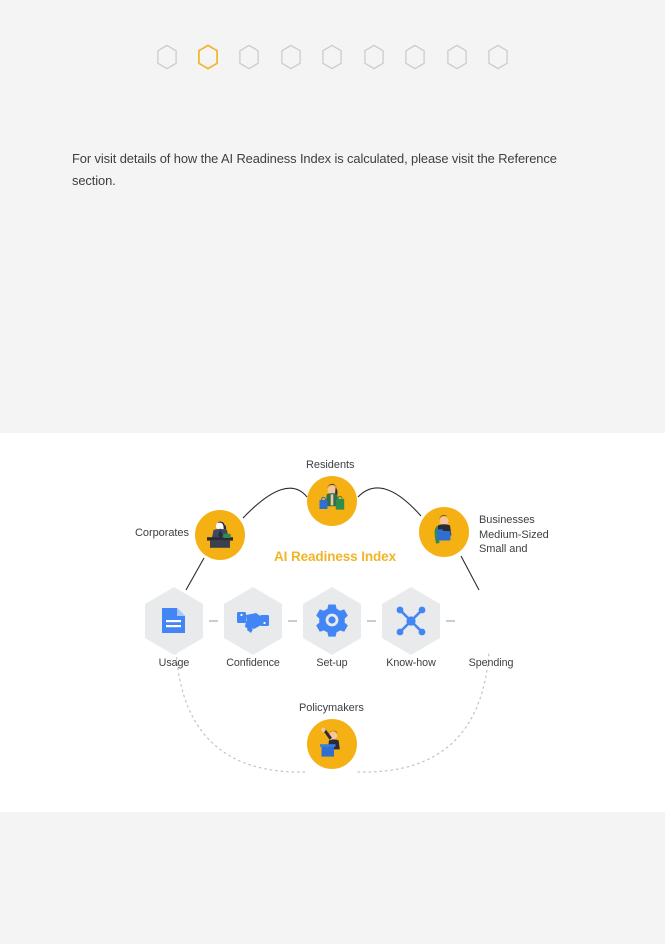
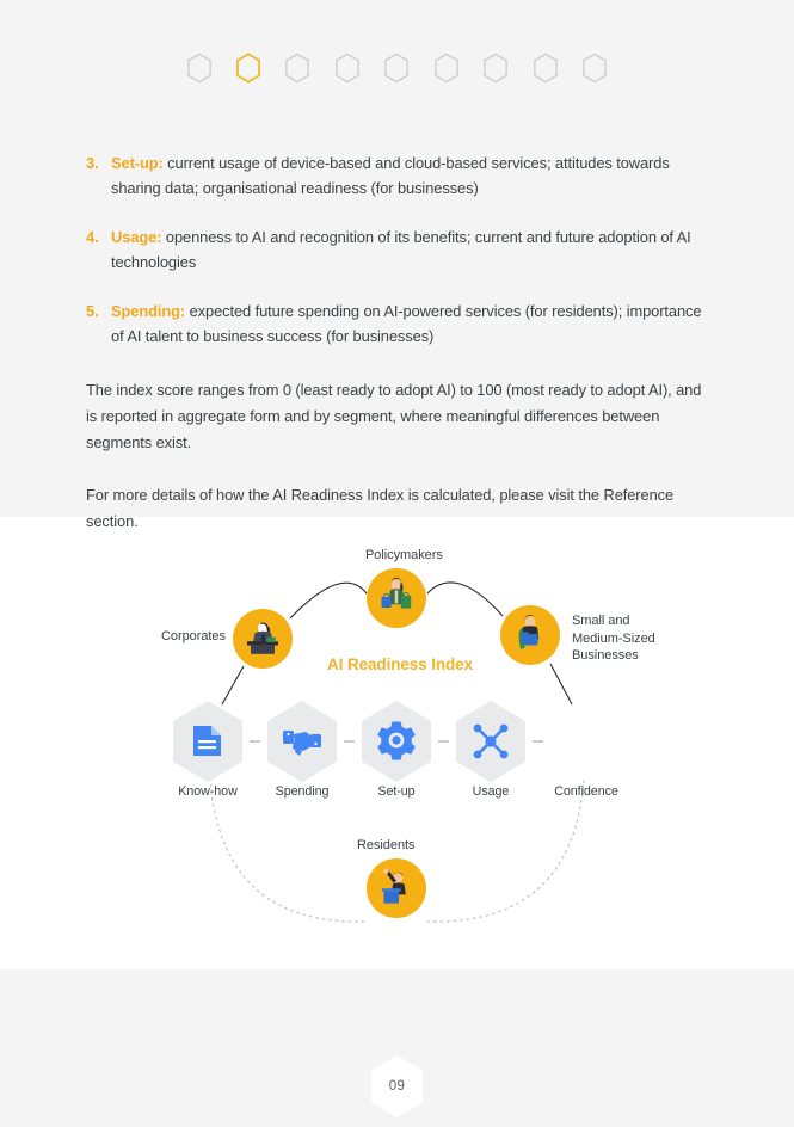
+ 3.
+ Set-up: current usage of device-based and cloud-based services; attitudes towards sharing data; organisational readiness (for businesses)
+ 4.
+ Usage: openness to AI and recognition of its benefits; current and future adoption of AI technologies
+ 5.
+ Spending: expected future spending on AI-powered services (for residents); importance of AI talent to business success (for businesses)
+ The index score ranges from 0 (least ready to adopt AI) to 100 (most ready to adopt AI), and is reported in aggregate form and by segment, where meaningful differences between segments exist.
- For visit details of how the AI Readiness Index is calculated, please visit the Reference section.
+ For more details of how the AI Readiness Index is calculated, please visit the Reference section.
  Corporates
- Residents
+ Policymakers
- Businesses
+ Small and
  Medium-Sized
- Small and
+ Businesses
- Policymakers
+ Residents
  AI Readiness Index
- Usage
+ Know-how
- Confidence
+ Spending
  Set-up
- Know-how
+ Usage
- Spending
+ Confidence
+ 09
